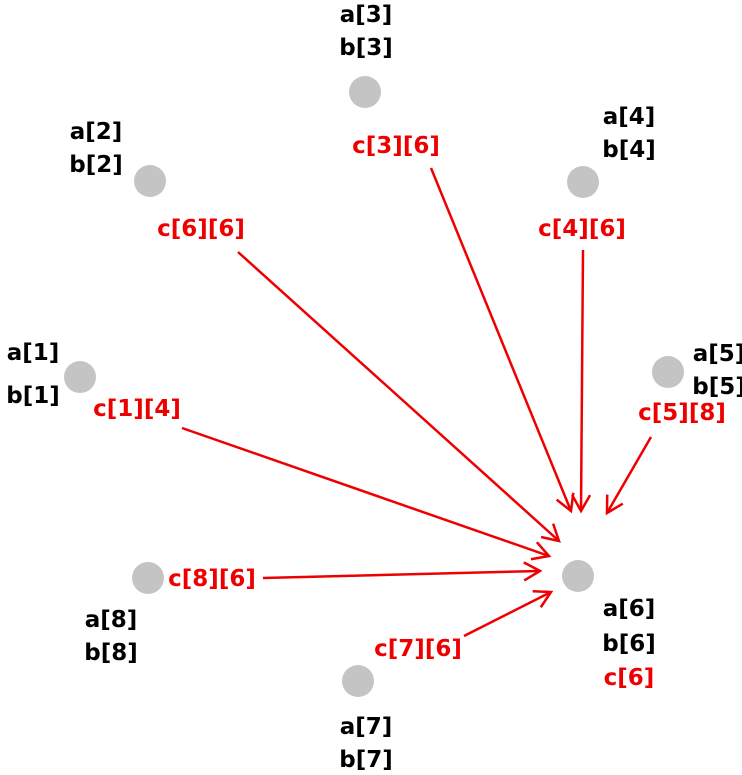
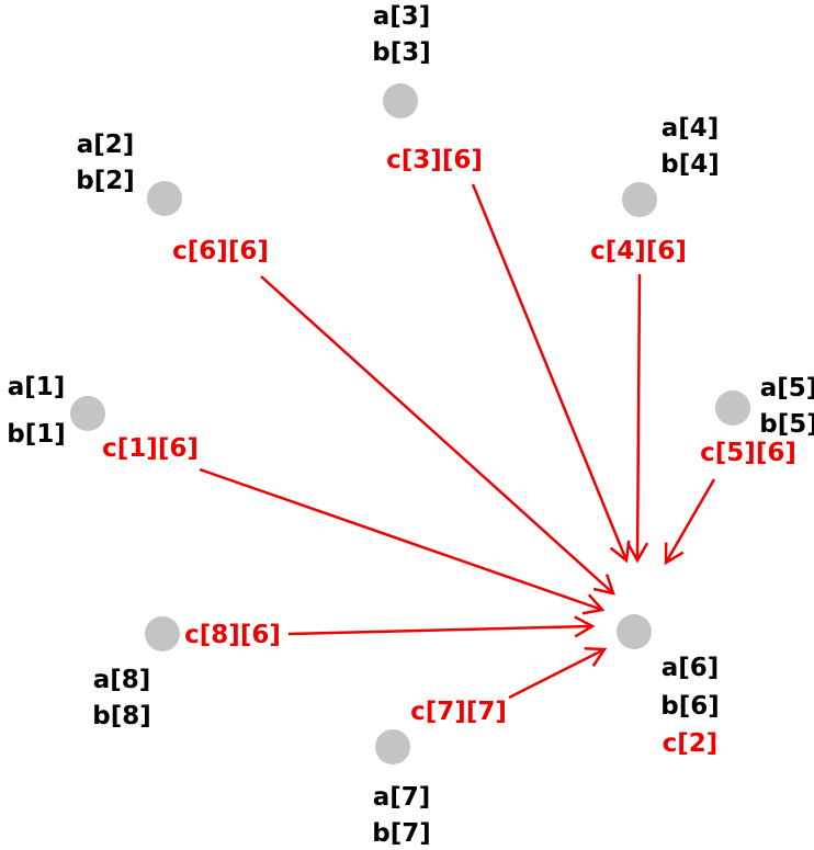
  a[1]
  b[1]
  a[2]
  b[2]
  a[3]
  b[3]
  a[4]
  b[4]
  a[5]
  b[5]
  a[6]
  b[6]
- c[6]
+ c[2]
  a[7]
  b[7]
  a[8]
  b[8]
- c[1][4]
+ c[1][6]
  c[6][6]
  c[3][6]
  c[4][6]
- c[5][8]
+ c[5][6]
- c[7][6]
+ c[7][7]
  c[8][6]
